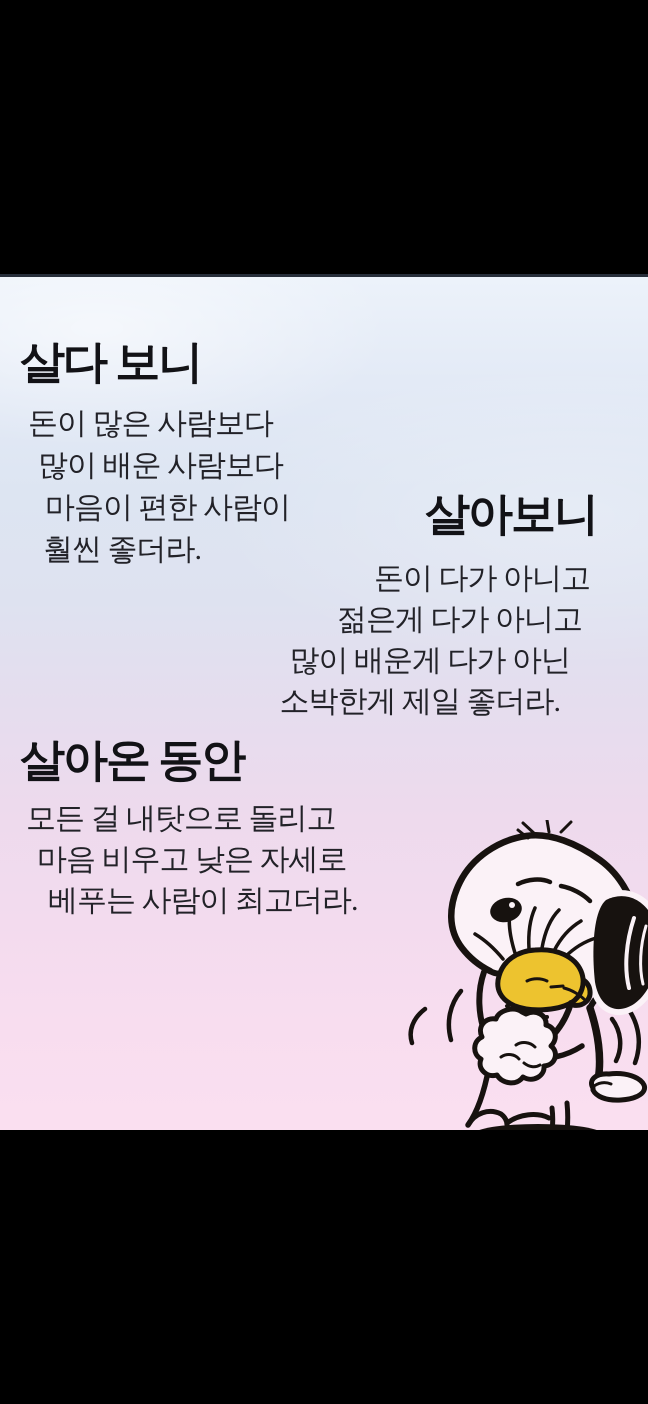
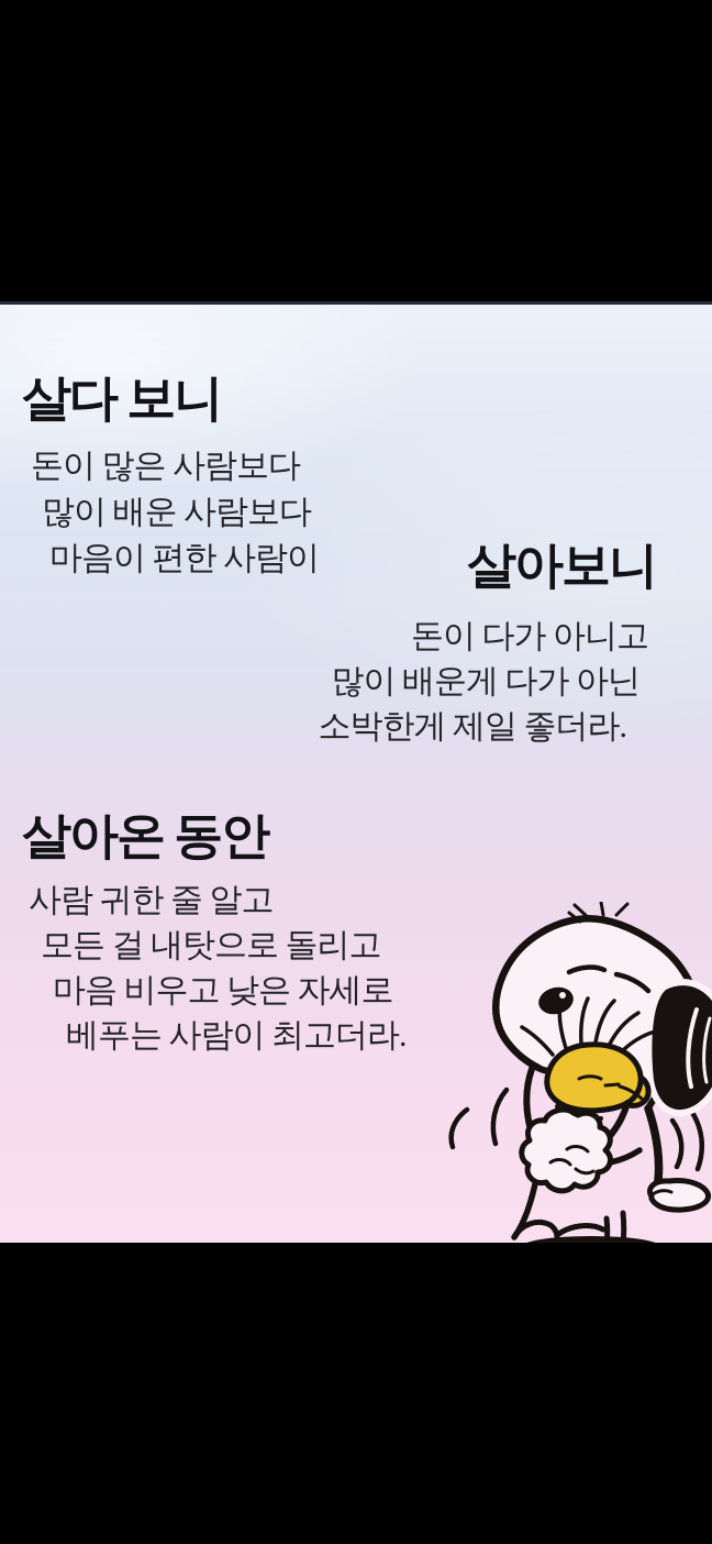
  살다 보니
  돈이 많은 사람보다
  많이 배운 사람보다
  마음이 편한 사람이
- 훨씬 좋더라.
  살아보니
  돈이 다가 아니고
- 젊은게 다가 아니고
  많이 배운게 다가 아닌
  소박한게 제일 좋더라.
  살아온 동안
+ 사람 귀한 줄 알고
  모든 걸 내탓으로 돌리고
  마음 비우고 낮은 자세로
  베푸는 사람이 최고더라.
